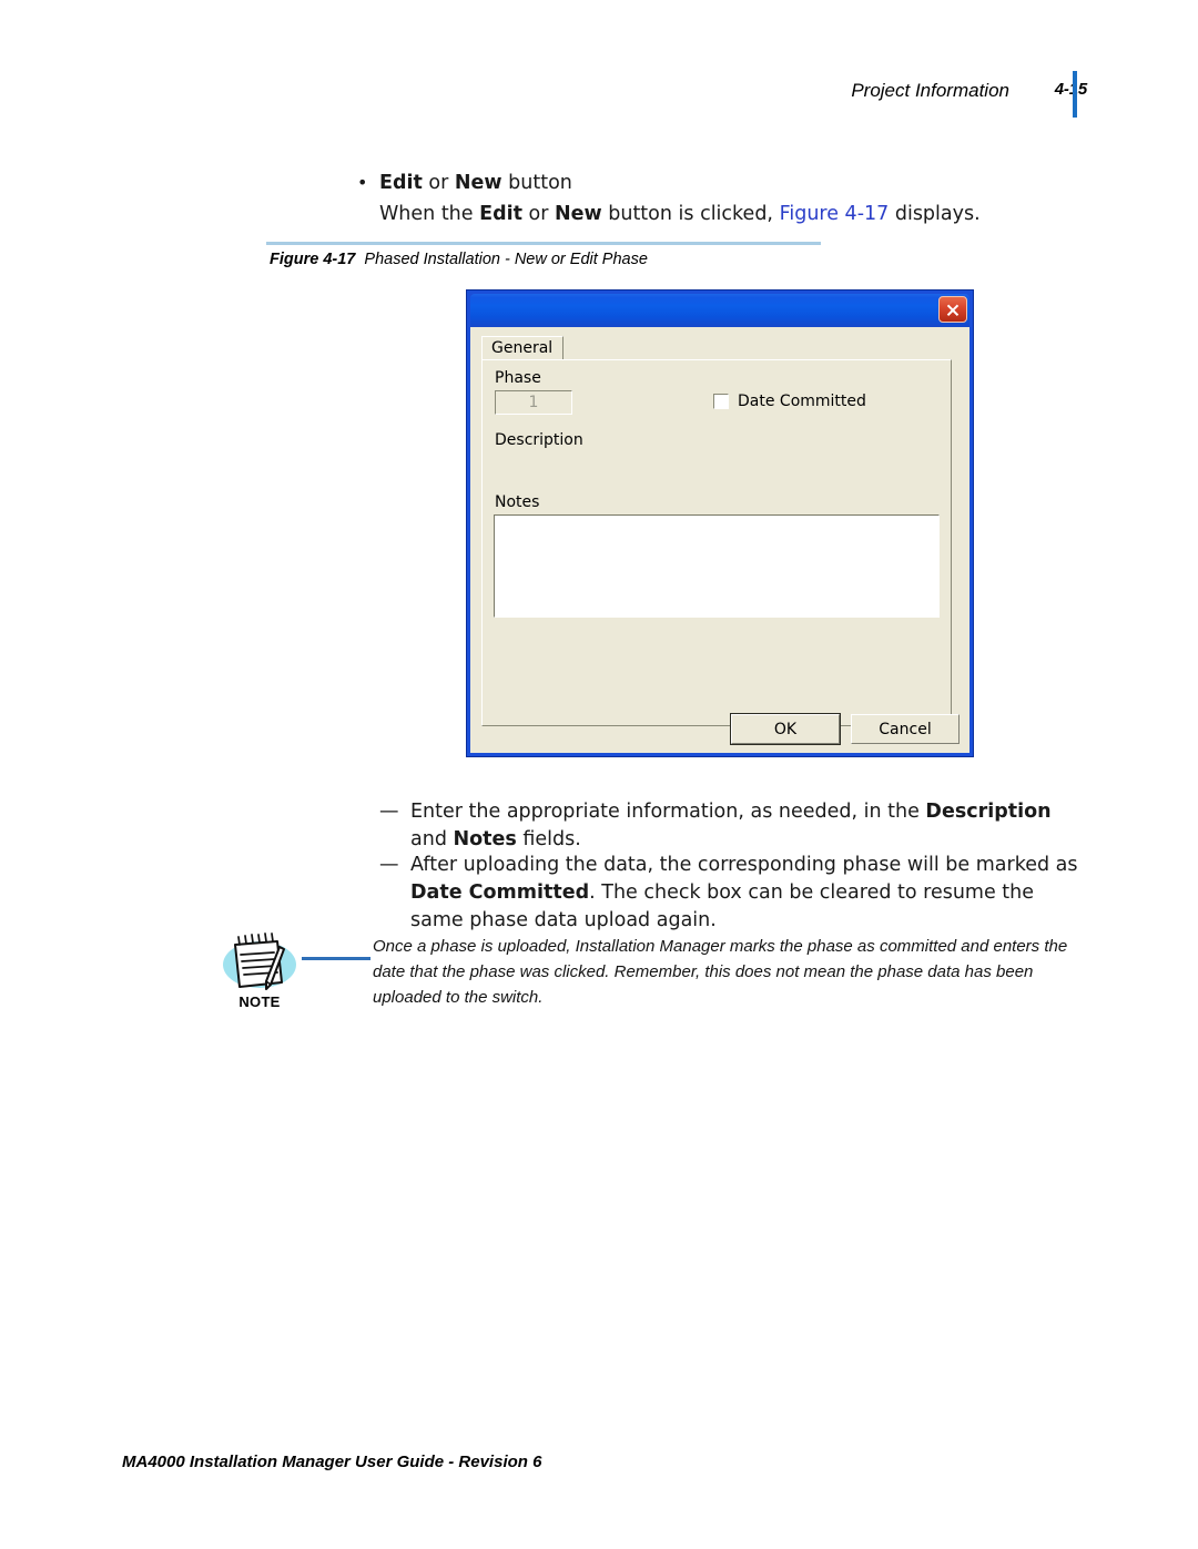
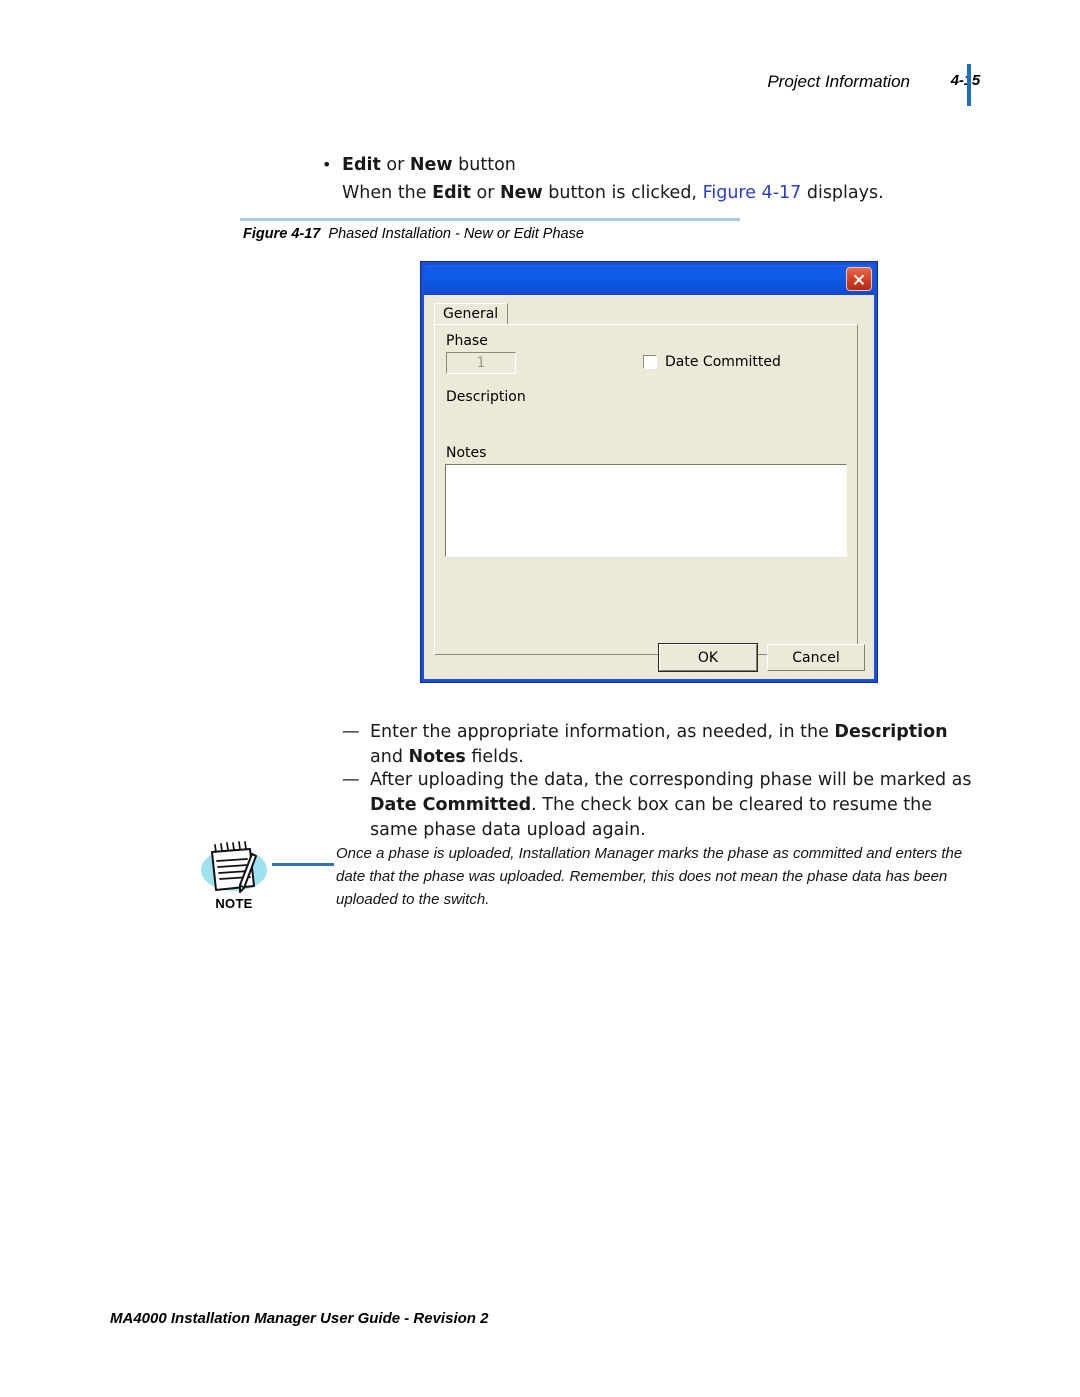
  Project Information
  4-5
  •
  Edit or New button
  When the Edit or New button is clicked, Figure 4-17 displays.
  Figure 4-17 Phased Installation - New or Edit Phase
  General
  Phase
  1
  Date Committed
  Description
  Notes
  OK
  Cancel
  —
  Enter the appropriate information, as needed, in the Description and Notes fields.
  —
  After uploading the data, the corresponding phase will be marked as Date Committed. The check box can be cleared to resume the same phase data upload again.
  NOTE
- Once a phase is uploaded, Installation Manager marks the phase as committed and enters the date that the phase was clicked. Remember, this does not mean the phase data has been uploaded to the switch.
+ Once a phase is uploaded, Installation Manager marks the phase as committed and enters the date that the phase was uploaded. Remember, this does not mean the phase data has been uploaded to the switch.
- MA4000 Installation Manager User Guide - Revision 6
+ MA4000 Installation Manager User Guide - Revision 2
